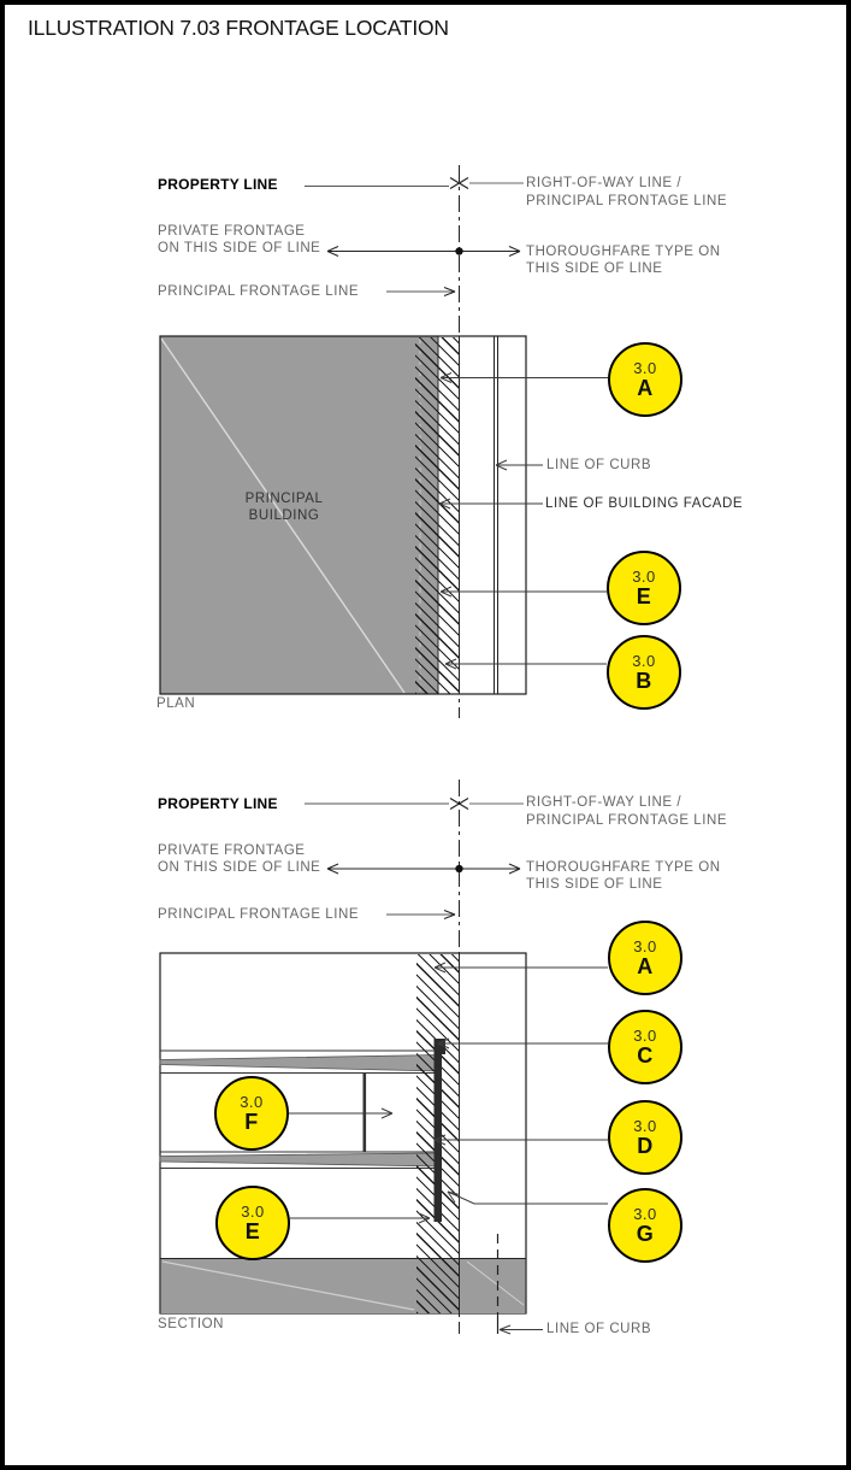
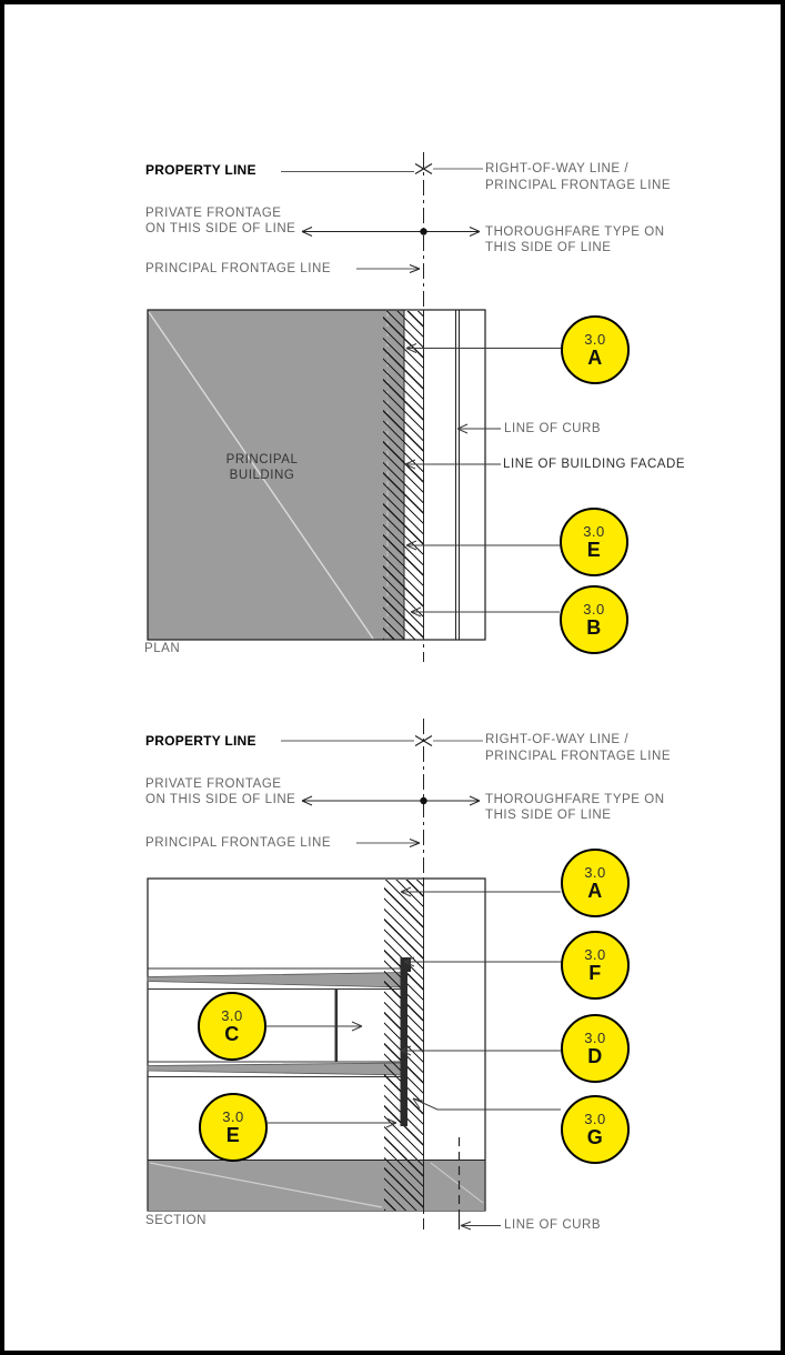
- ILLUSTRATION 7.03 FRONTAGE LOCATION
  PROPERTY LINE
  RIGHT-OF-WAY LINE /
  PRINCIPAL FRONTAGE LINE
  PRIVATE FRONTAGE
  ON THIS SIDE OF LINE
  THOROUGHFARE TYPE ON
  THIS SIDE OF LINE
  PRINCIPAL FRONTAGE LINE
  PRINCIPAL
  BUILDING
  LINE OF CURB
  LINE OF BUILDING FACADE
  PLAN
  PROPERTY LINE
  RIGHT-OF-WAY LINE /
  PRINCIPAL FRONTAGE LINE
  PRIVATE FRONTAGE
  ON THIS SIDE OF LINE
  THOROUGHFARE TYPE ON
  THIS SIDE OF LINE
  PRINCIPAL FRONTAGE LINE
  SECTION
  LINE OF CURB
  3.0
  A
  3.0
  E
  3.0
  B
  3.0
  A
  3.0
- C
+ F
  3.0
- F
+ C
  3.0
  D
  3.0
  E
  3.0
  G
